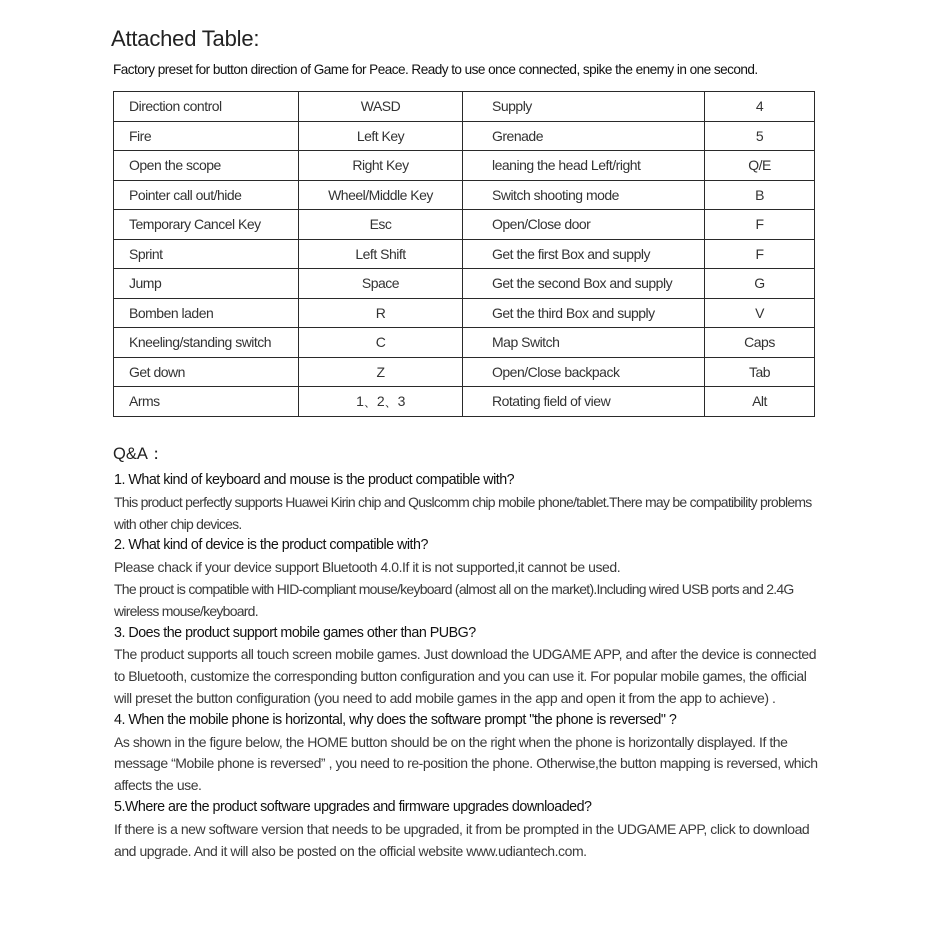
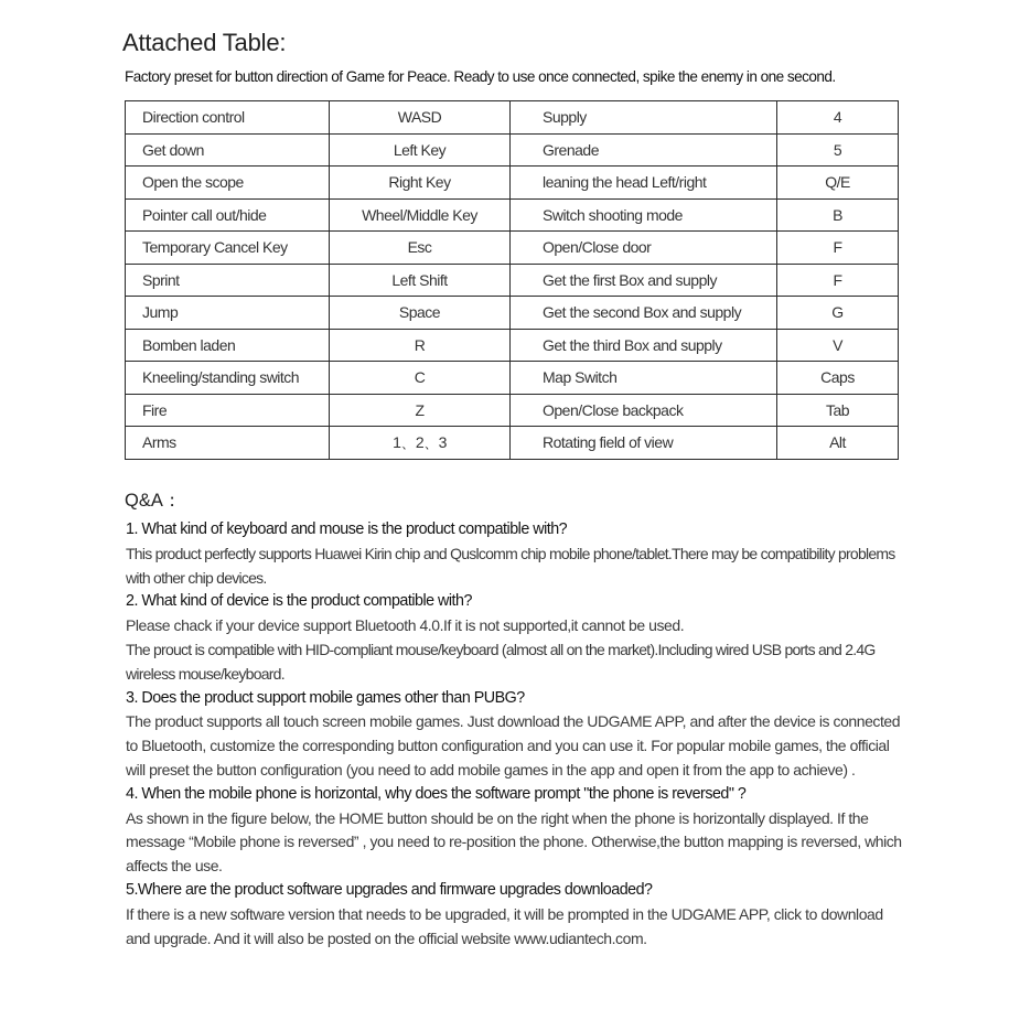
  Attached Table:
  Factory preset for button direction of Game for Peace. Ready to use once connected, spike the enemy in one second.
  Direction control	WASD	Supply	4
- Fire	Left Key	Grenade	5
+ Get down	Left Key	Grenade	5
  Open the scope	Right Key	leaning the head Left/right	Q/E
  Pointer call out/hide	Wheel/Middle Key	Switch shooting mode	B
  Temporary Cancel Key	Esc	Open/Close door	F
  Sprint	Left Shift	Get the first Box and supply	F
  Jump	Space	Get the second Box and supply	G
  Bomben laden	R	Get the third Box and supply	V
  Kneeling/standing switch	C	Map Switch	Caps
- Get down	Z	Open/Close backpack	Tab
+ Fire	Z	Open/Close backpack	Tab
  Arms	1、2、3	Rotating field of view	Alt
  Q&A：
  1. What kind of keyboard and mouse is the product compatible with?
  This product perfectly supports Huawei Kirin chip and Quslcomm chip mobile phone/tablet.There may be compatibility problems with other chip devices.
  2. What kind of device is the product compatible with?
  Please chack if your device support Bluetooth 4.0.If it is not supported,it cannot be used.
  The prouct is compatible with HID-compliant mouse/keyboard (almost all on the market).Including wired USB ports and 2.4G wireless mouse/keyboard.
  3. Does the product support mobile games other than PUBG?
  The product supports all touch screen mobile games. Just download the UDGAME APP, and after the device is connected to Bluetooth, customize the corresponding button configuration and you can use it. For popular mobile games, the official will preset the button configuration (you need to add mobile games in the app and open it from the app to achieve) .
  4. When the mobile phone is horizontal, why does the software prompt "the phone is reversed" ?
  As shown in the figure below, the HOME button should be on the right when the phone is horizontally displayed. If the message “Mobile phone is reversed” , you need to re-position the phone. Otherwise,the button mapping is reversed, which affects the use.
  5.Where are the product software upgrades and firmware upgrades downloaded?
- If there is a new software version that needs to be upgraded, it from be prompted in the UDGAME APP, click to download and upgrade. And it will also be posted on the official website www.udiantech.com.
+ If there is a new software version that needs to be upgraded, it will be prompted in the UDGAME APP, click to download and upgrade. And it will also be posted on the official website www.udiantech.com.
